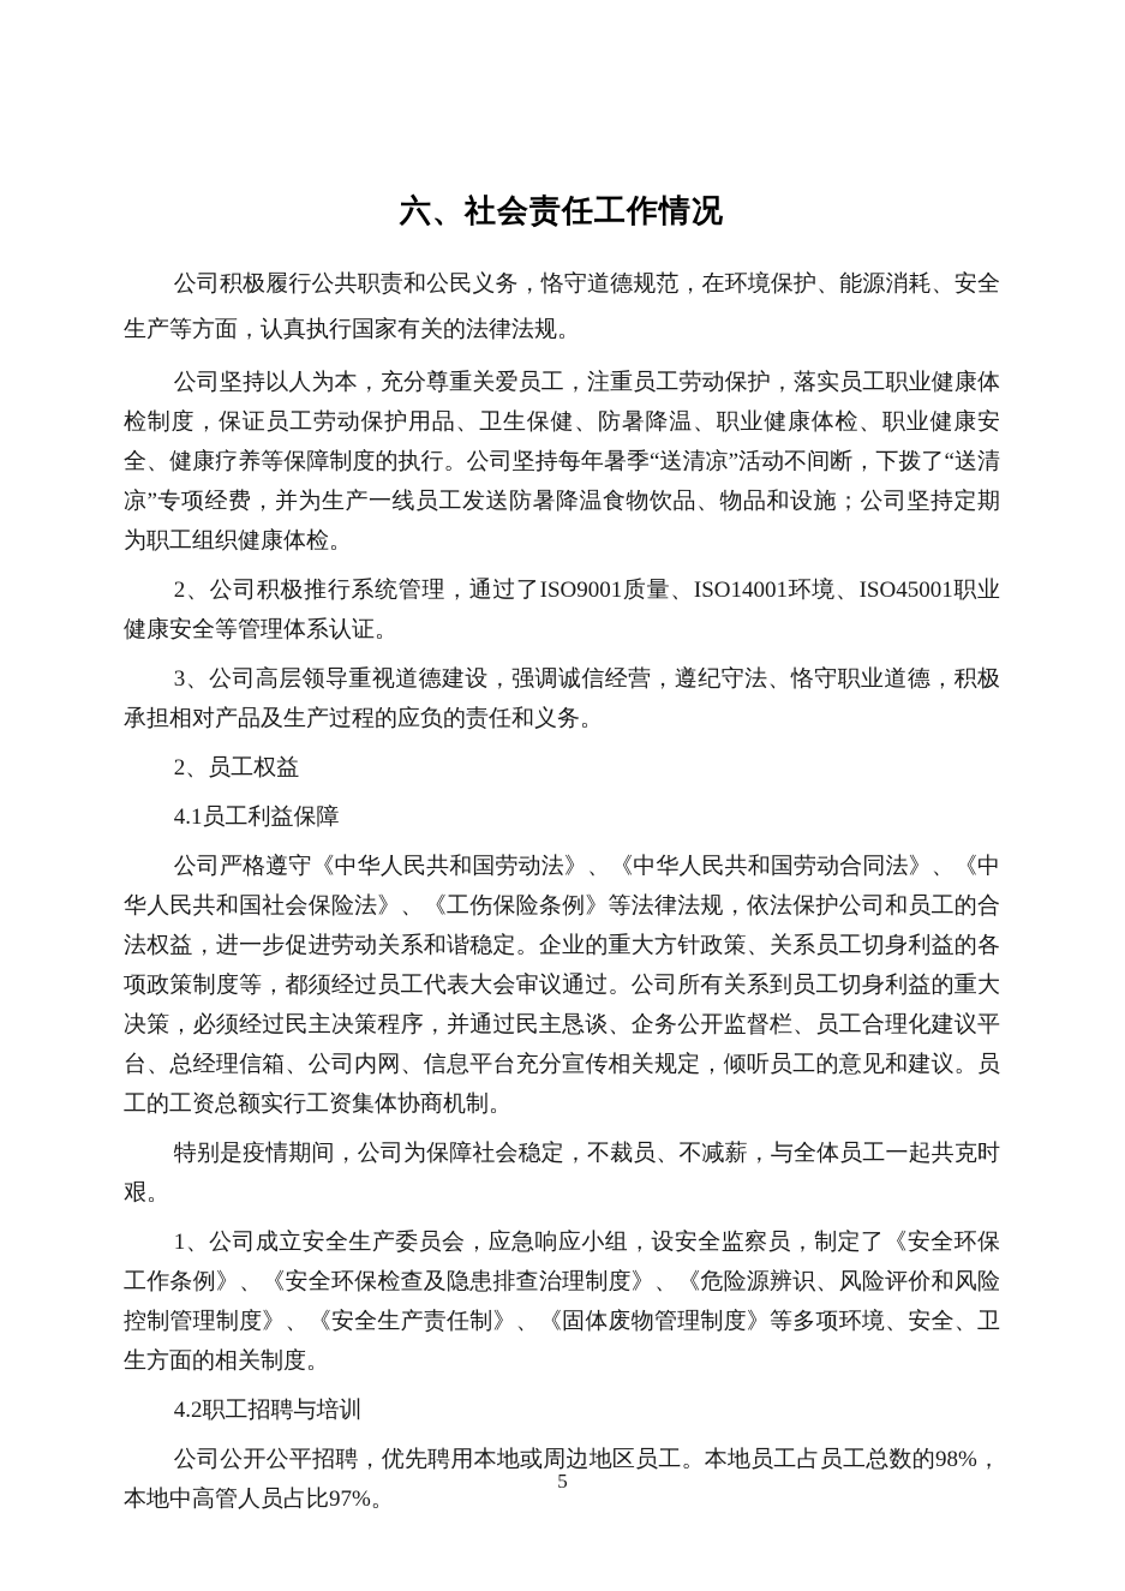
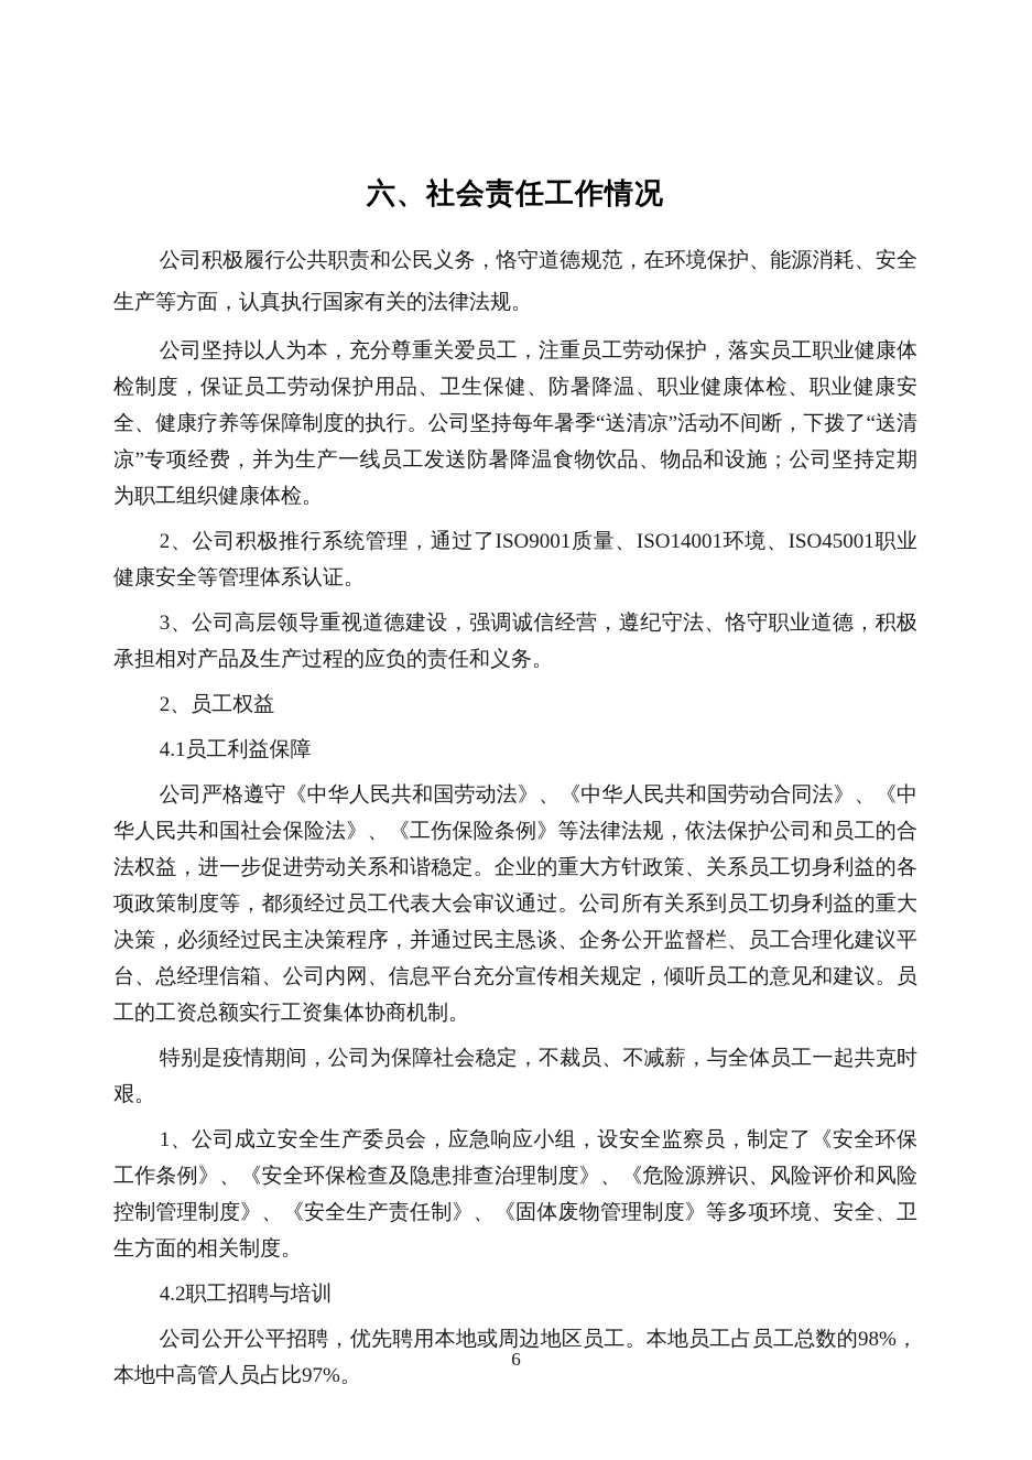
  六、社会责任工作情况
  公司积极履行公共职责和公民义务，恪守道德规范，在环境保护、能源消耗、安全生产等方面，认真执行国家有关的法律法规。
  公司坚持以人为本，充分尊重关爱员工，注重员工劳动保护，落实员工职业健康体检制度，保证员工劳动保护用品、卫生保健、防暑降温、职业健康体检、职业健康安全、健康疗养等保障制度的执行。公司坚持每年暑季“送清凉”活动不间断，下拨了“送清凉”专项经费，并为生产一线员工发送防暑降温食物饮品、物品和设施；公司坚持定期为职工组织健康体检。
  2、公司积极推行系统管理，通过了ISO9001质量、ISO14001环境、ISO45001职业健康安全等管理体系认证。
  3、公司高层领导重视道德建设，强调诚信经营，遵纪守法、恪守职业道德，积极承担相对产品及生产过程的应负的责任和义务。
  2、员工权益
  4.1员工利益保障
  公司严格遵守《中华人民共和国劳动法》、《中华人民共和国劳动合同法》、《中华人民共和国社会保险法》、《工伤保险条例》等法律法规，依法保护公司和员工的合法权益，进一步促进劳动关系和谐稳定。企业的重大方针政策、关系员工切身利益的各项政策制度等，都须经过员工代表大会审议通过。公司所有关系到员工切身利益的重大决策，必须经过民主决策程序，并通过民主恳谈、企务公开监督栏、员工合理化建议平台、总经理信箱、公司内网、信息平台充分宣传相关规定，倾听员工的意见和建议。员工的工资总额实行工资集体协商机制。
  特别是疫情期间，公司为保障社会稳定，不裁员、不减薪，与全体员工一起共克时艰。
  1、公司成立安全生产委员会，应急响应小组，设安全监察员，制定了《安全环保工作条例》、《安全环保检查及隐患排查治理制度》、《危险源辨识、风险评价和风险控制管理制度》、《安全生产责任制》、《固体废物管理制度》等多项环境、安全、卫生方面的相关制度。
  4.2职工招聘与培训
  公司公开公平招聘，优先聘用本地或周边地区员工。本地员工占员工总数的98%，本地中高管人员占比97%。
- 5
+ 6
